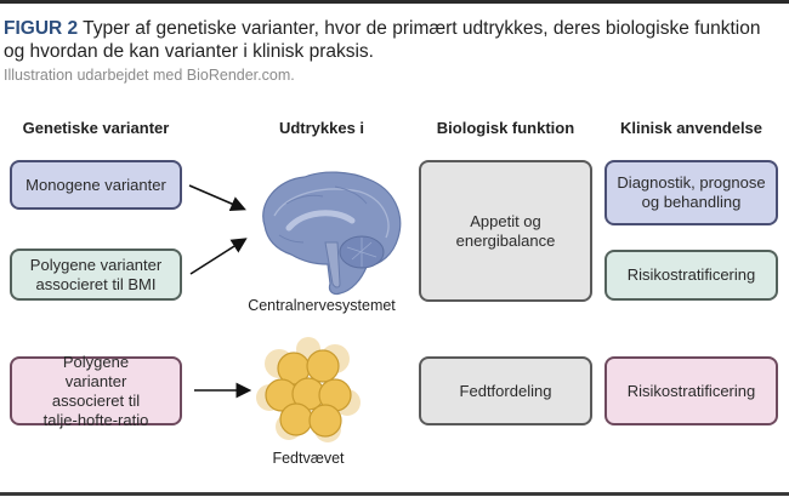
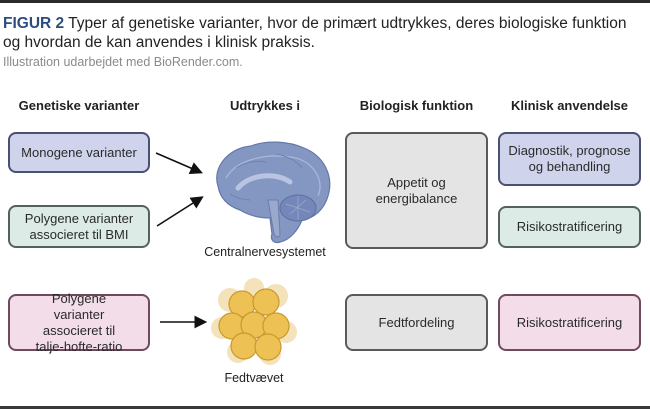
- FIGUR 2 Typer af genetiske varianter, hvor de primært udtrykkes, deres biologiske funktion og hvordan de kan varianter i klinisk praksis.
+ FIGUR 2 Typer af genetiske varianter, hvor de primært udtrykkes, deres biologiske funktion og hvordan de kan anvendes i klinisk praksis.
  Illustration udarbejdet med BioRender.com.
  Genetiske varianter
  Udtrykkes i
  Biologisk funktion
  Klinisk anvendelse
  Monogene varianter
  Polygene varianter associeret til BMI
  Polygene varianter associeret til talje-hofte-ratio
  Centralnervesystemet
  Fedtvævet
  Appetit og energibalance
  Fedtfordeling
  Diagnostik, prognose og behandling
  Risikostratificering
  Risikostratificering
